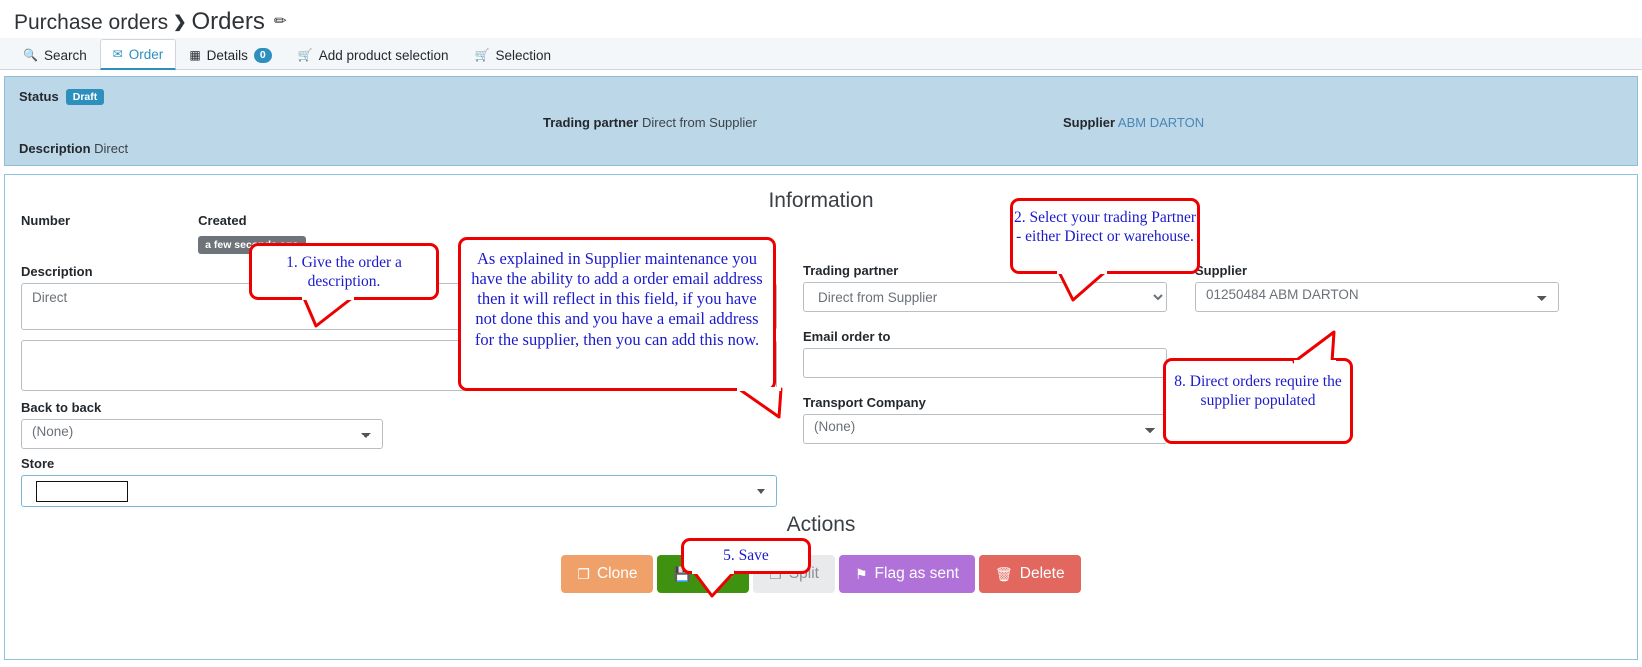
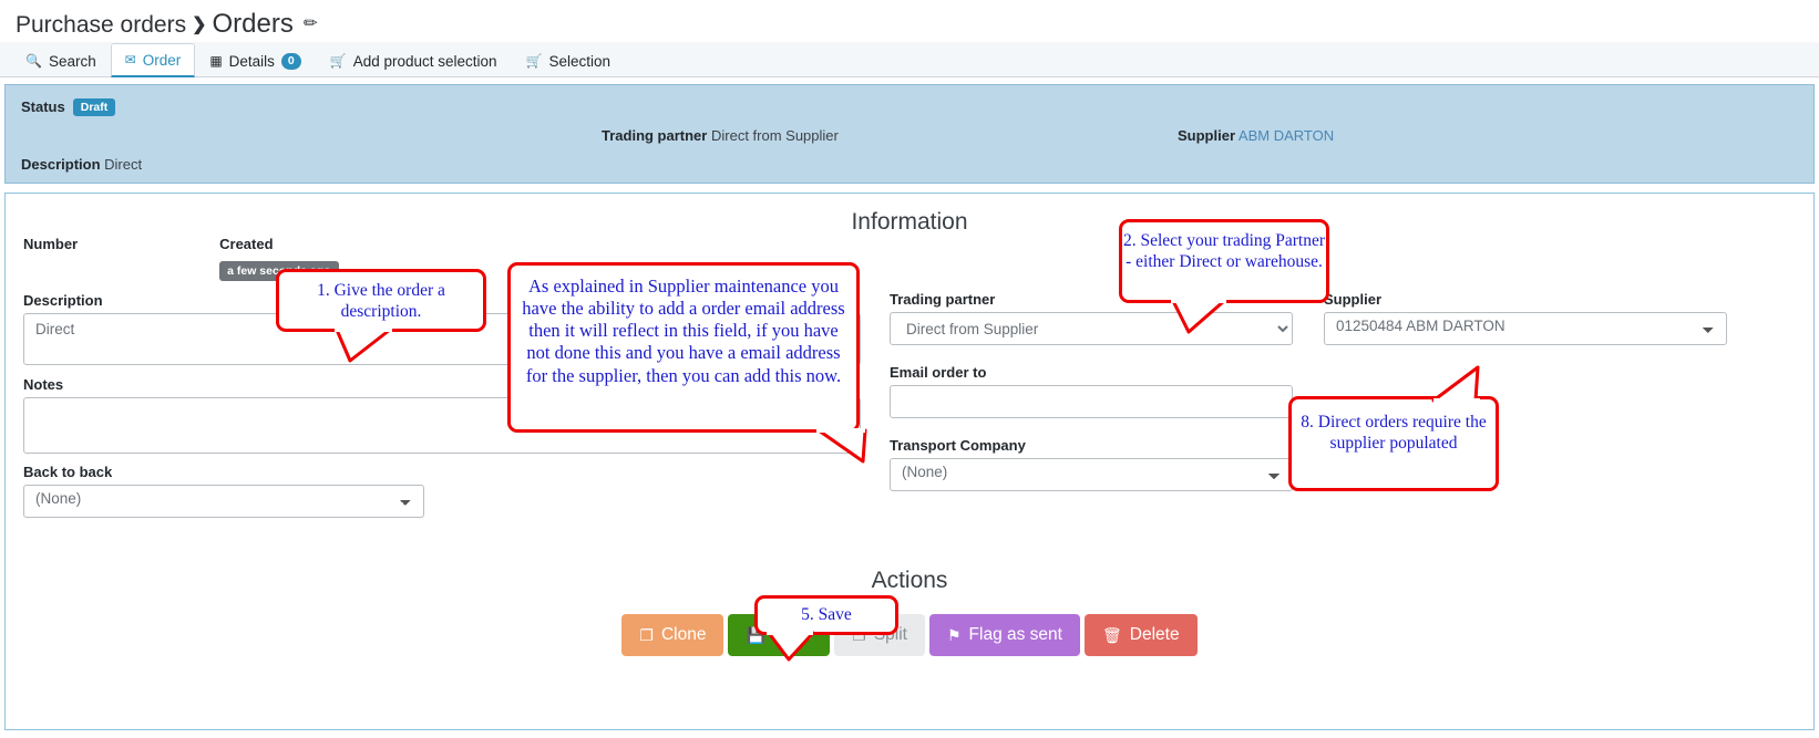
  🔍
  Search
  ✉
  Order
  ▦
  Details
  0
  🛒
  Add product selection
  🛒
  Selection
  Status Draft
  Trading partner Direct from Supplier
  Supplier ABM DARTON
  Description Direct
  Information
  Actions
  Number
  Created
  Description
  Direct
+ Notes
  Back to back
  (None)
- Store
  Trading partner
  Direct from Supplier
  Email order to
  Transport Company
  (None)
  Supplier
  01250484 ABM DARTON
  ❐
  Clone
  💾
  ❐
  ⚑
  Flag as sent
  🗑
  Delete
  1. Give the order a description.
  2. Select your trading Partner - either Direct or warehouse.
  8. Direct orders require the supplier populated
  As explained in Supplier maintenance you have the ability to add a order email address then it will reflect in this field, if you have not done this and you have a email address for the supplier, then you can add this now.
  5. Save
